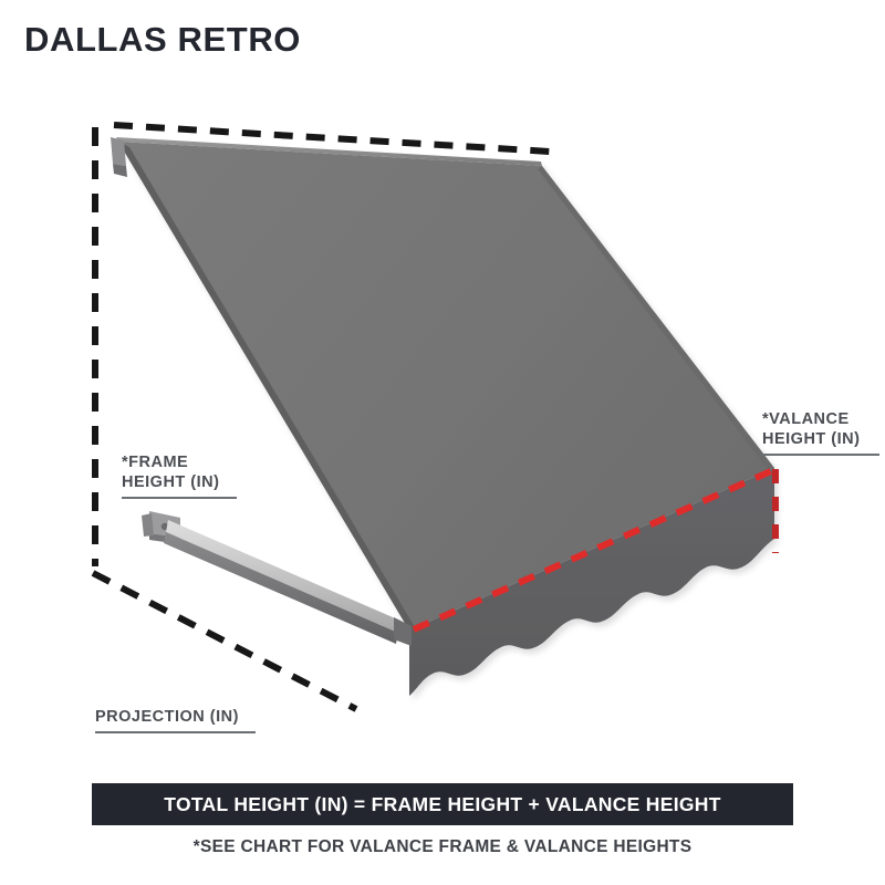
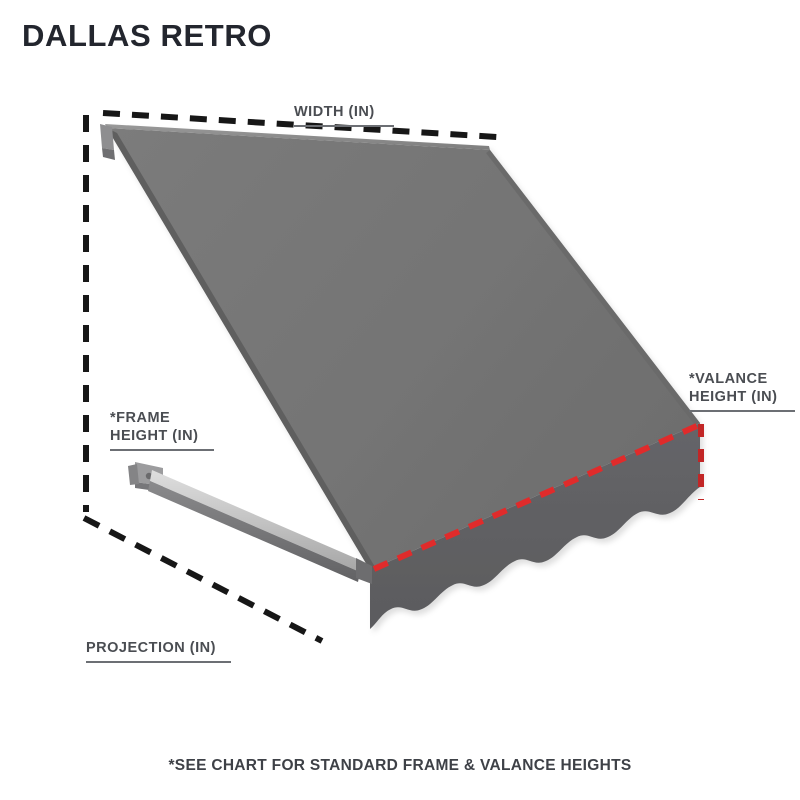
  DALLAS RETRO
+ WIDTH (IN)
  *FRAME
  HEIGHT (IN)
  *VALANCE
  HEIGHT (IN)
  PROJECTION (IN)
- TOTAL HEIGHT (IN) = FRAME HEIGHT + VALANCE HEIGHT
- *SEE CHART FOR VALANCE FRAME & VALANCE HEIGHTS
+ *SEE CHART FOR STANDARD FRAME & VALANCE HEIGHTS
